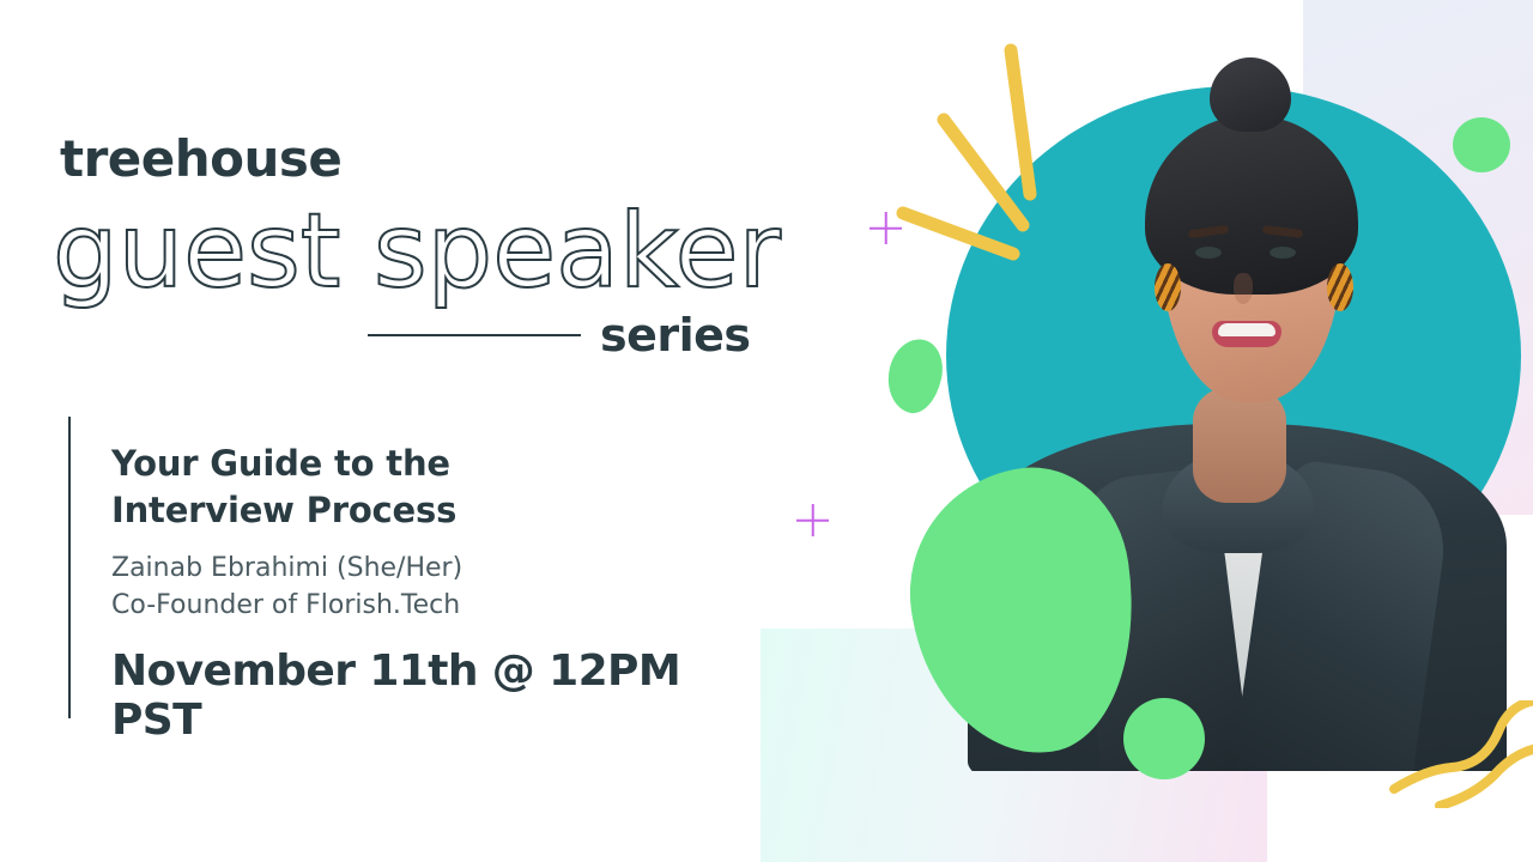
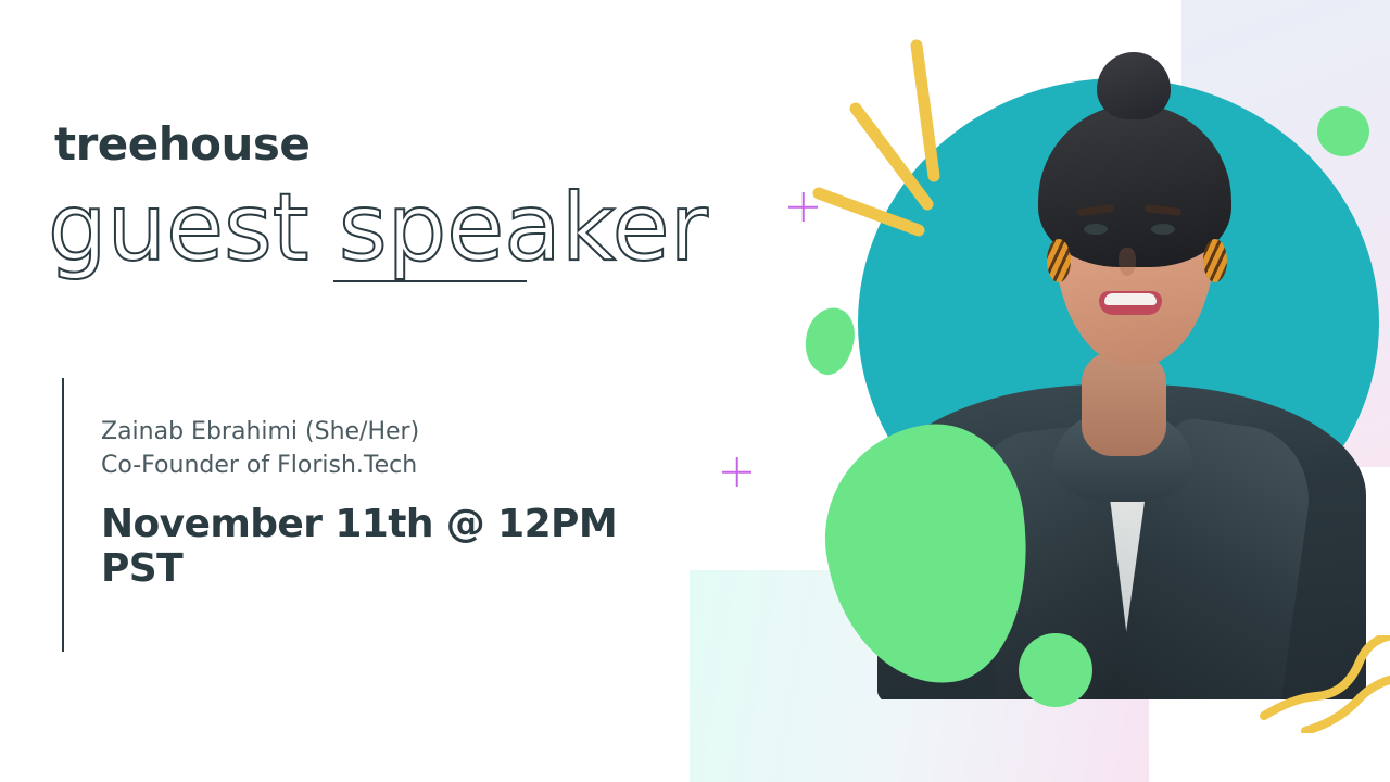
  treehouse
  guest speaker
- series
- Your Guide to the
- Interview Process
  Zainab Ebrahimi (She/Her)
  Co-Founder of Florish.Tech
  November 11th @ 12PM PST
